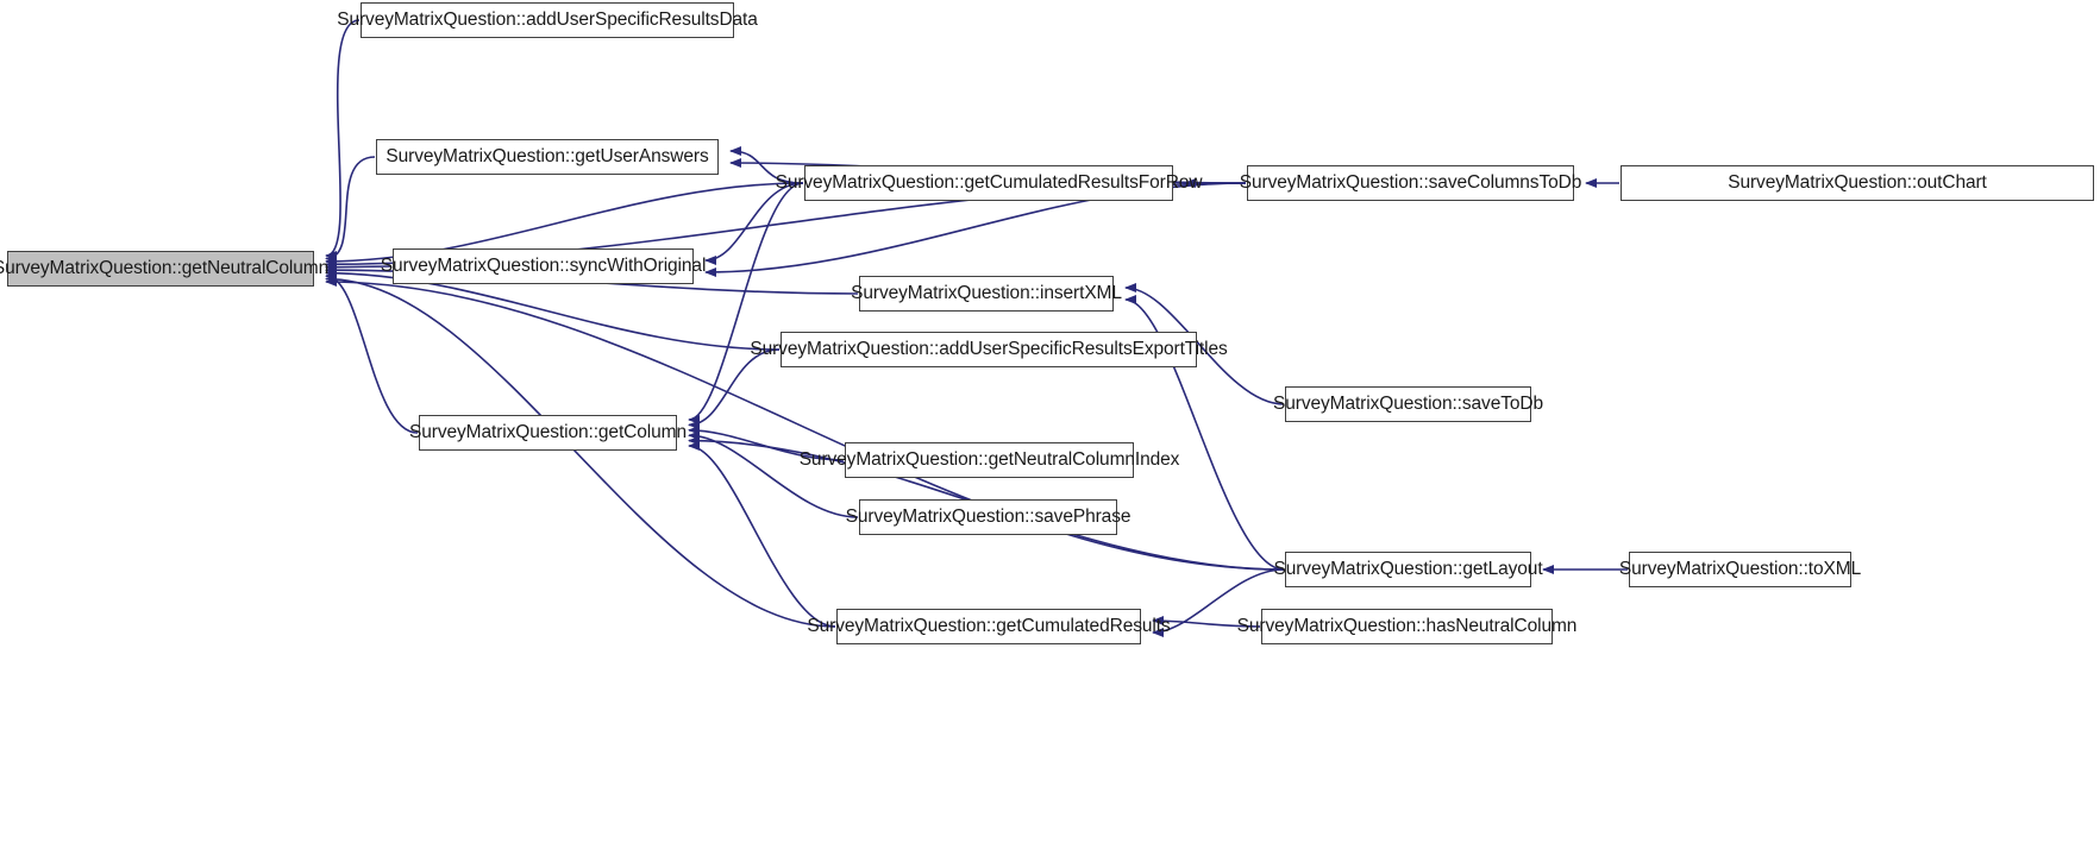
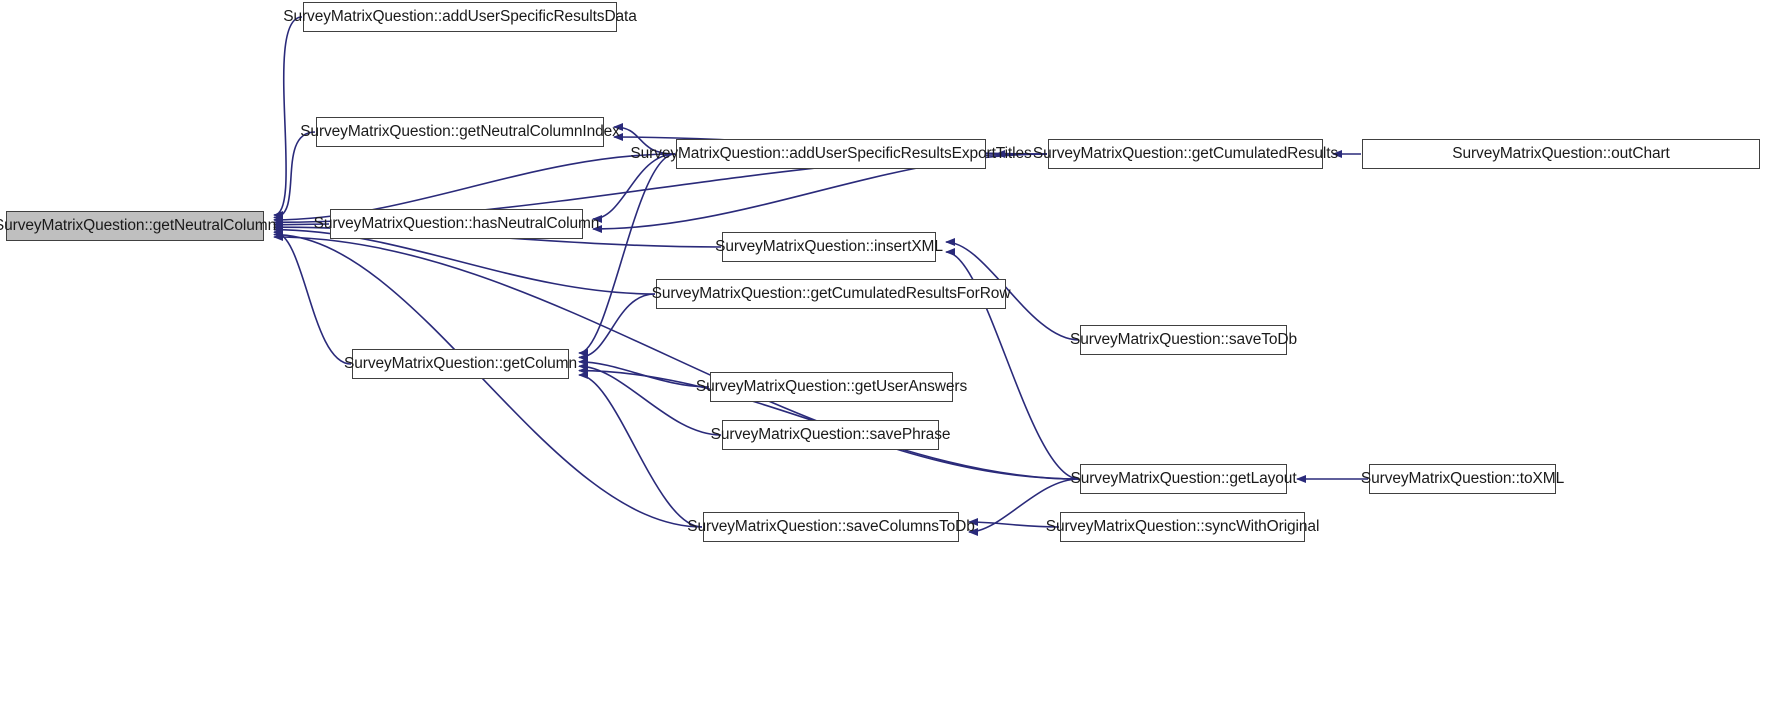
  urveyMatrixQuestion::getNeutralColumn
  SurveyMatrixQuestion::addUserSpecificResultsData
- SurveyMatrixQuestion::getUserAnswers
+ SurveyMatrixQuestion::getNeutralColumnIndex
- SurveyMatrixQuestion::getCumulatedResultsForRow
+ SurveyMatrixQuestion::addUserSpecificResultsExportTitles
- SurveyMatrixQuestion::saveColumnsToDb
+ SurveyMatrixQuestion::getCumulatedResults
  SurveyMatrixQuestion::outChart
- SurveyMatrixQuestion::syncWithOriginal
+ SurveyMatrixQuestion::hasNeutralColumn
  SurveyMatrixQuestion::insertXML
- SurveyMatrixQuestion::addUserSpecificResultsExportTitles
+ SurveyMatrixQuestion::getCumulatedResultsForRow
  SurveyMatrixQuestion::saveToDb
  SurveyMatrixQuestion::getColumn
- SurveyMatrixQuestion::getNeutralColumnIndex
+ SurveyMatrixQuestion::getUserAnswers
  SurveyMatrixQuestion::savePhrase
  SurveyMatrixQuestion::getLayout
  SurveyMatrixQuestion::toXML
- SurveyMatrixQuestion::getCumulatedResults
+ SurveyMatrixQuestion::saveColumnsToDb
- SurveyMatrixQuestion::hasNeutralColumn
+ SurveyMatrixQuestion::syncWithOriginal
